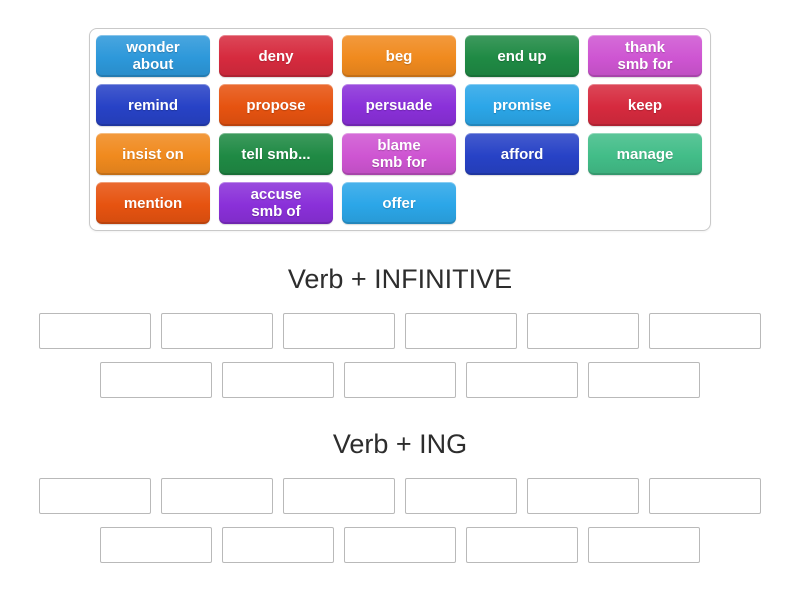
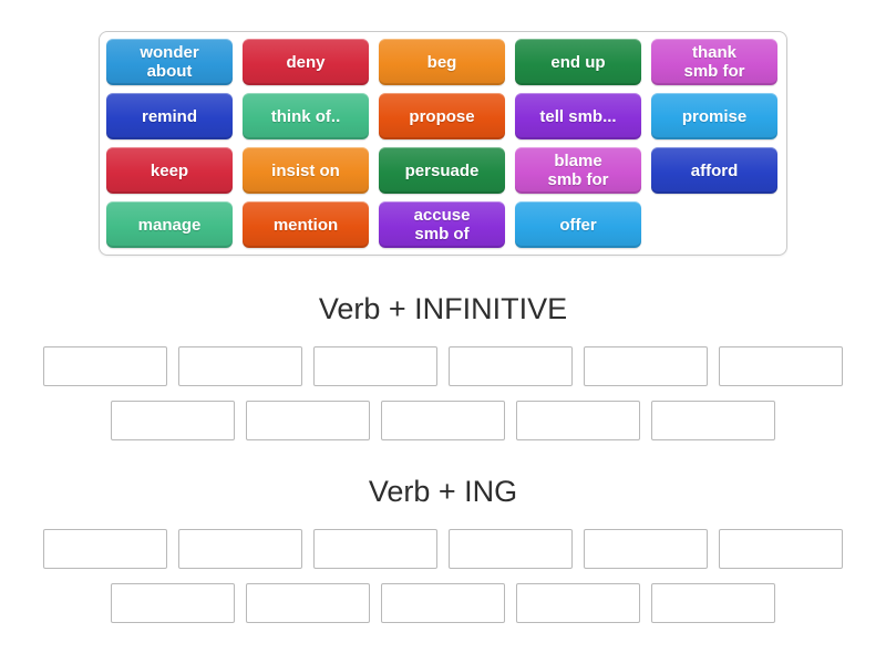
  wonder
  about
  deny
  beg
  end up
  thank
  smb for
  remind
+ think of..
  propose
- persuade
+ tell smb...
  promise
  keep
  insist on
- tell smb...
+ persuade
  blame
  smb for
  afford
  manage
  mention
  accuse
  smb of
  offer
  Verb + INFINITIVE
  Verb + ING
